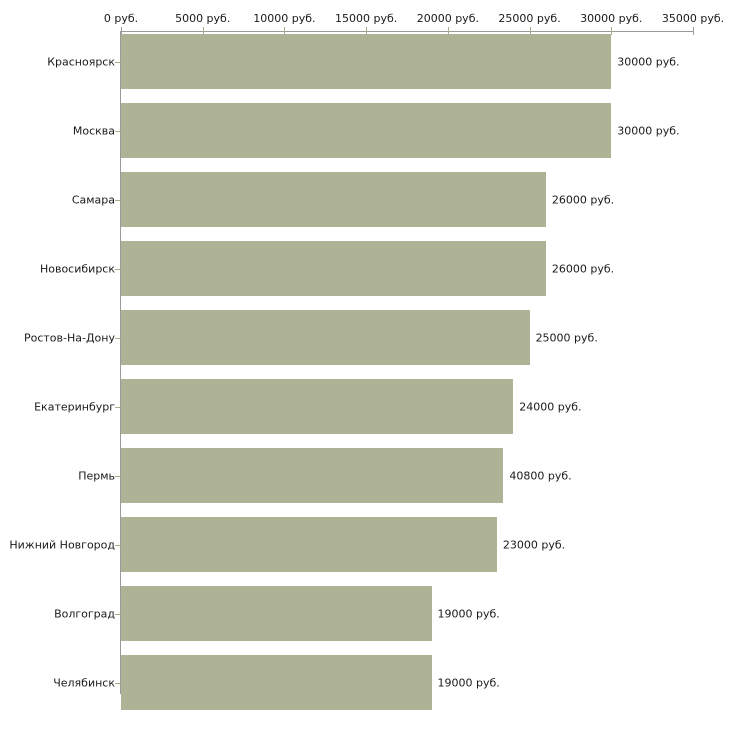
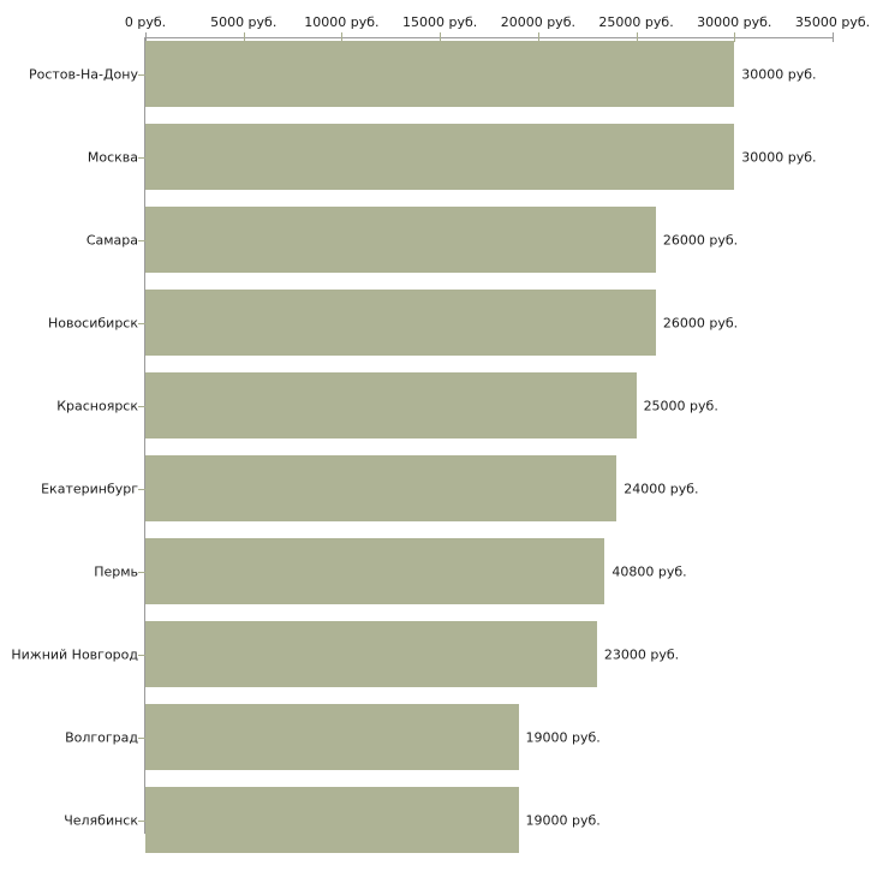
  0 руб.
  5000 руб.
  10000 руб.
  15000 руб.
  20000 руб.
  25000 руб.
  30000 руб.
  35000 руб.
- Красноярск
+ Ростов-На-Дону
  Москва
  Самара
  Новосибирск
- Ростов-На-Дону
+ Красноярск
  Екатеринбург
  Пермь
  Нижний Новгород
  Волгоград
  Челябинск
  30000 руб.
  30000 руб.
  26000 руб.
  26000 руб.
  25000 руб.
  24000 руб.
  40800 руб.
  23000 руб.
  19000 руб.
  19000 руб.
